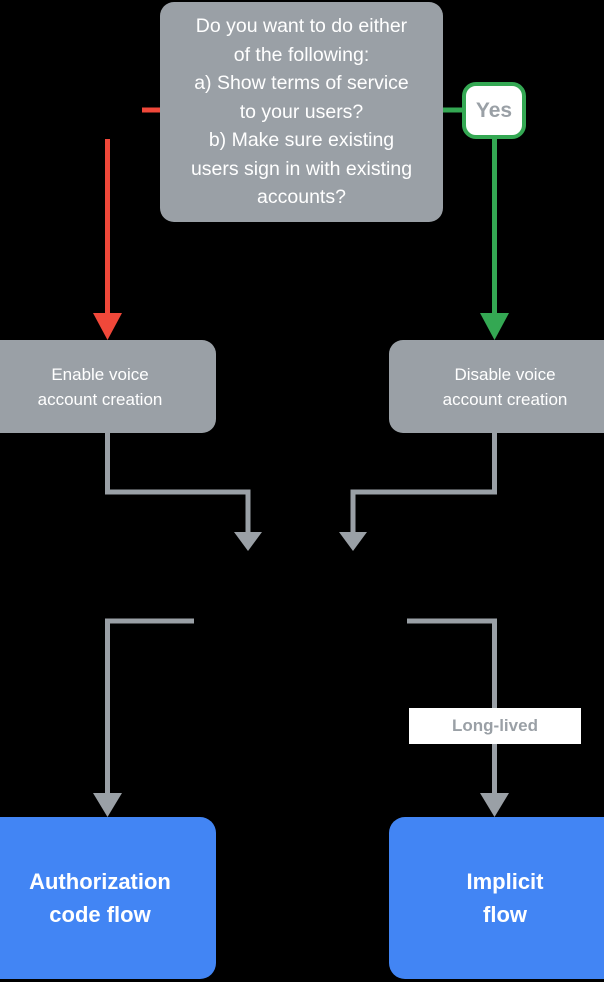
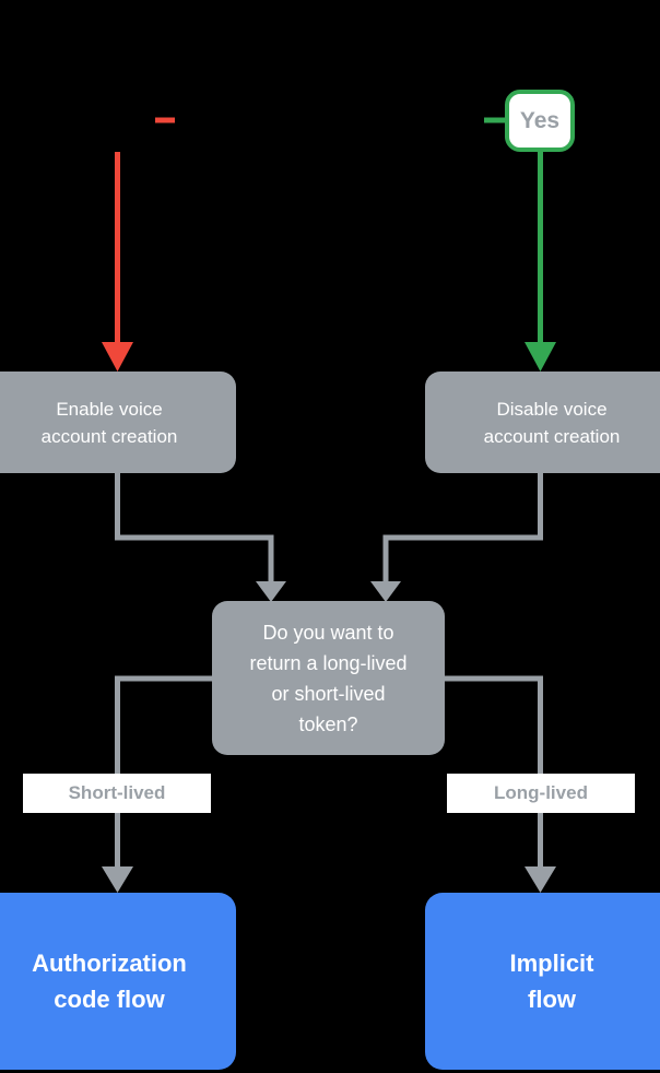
- Do you want to do either
- of the following:
- a) Show terms of service
- to your users?
- b) Make sure existing
- users sign in with existing
- accounts?
  Yes
  Enable voice
  account creation
  Disable voice
  account creation
+ Do you want to
+ return a long-lived
+ or short-lived
+ token?
+ Short-lived
  Long-lived
  Authorization
  code flow
  Implicit
  flow
